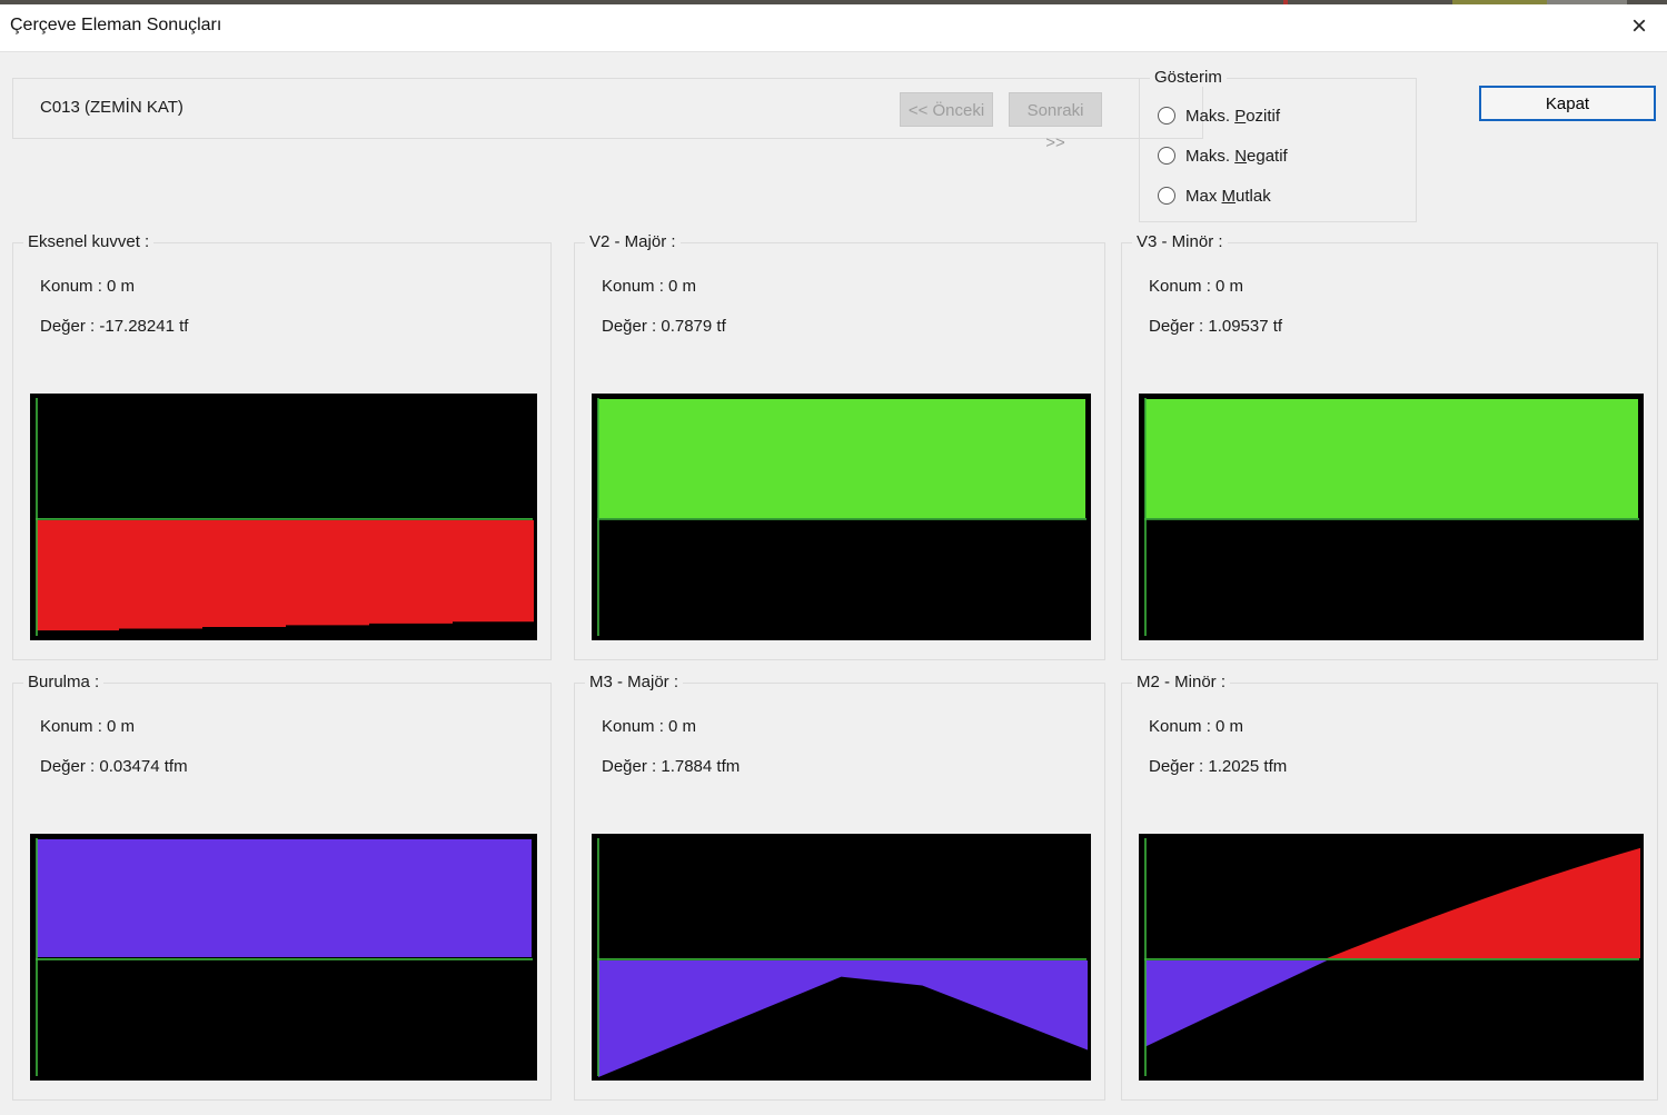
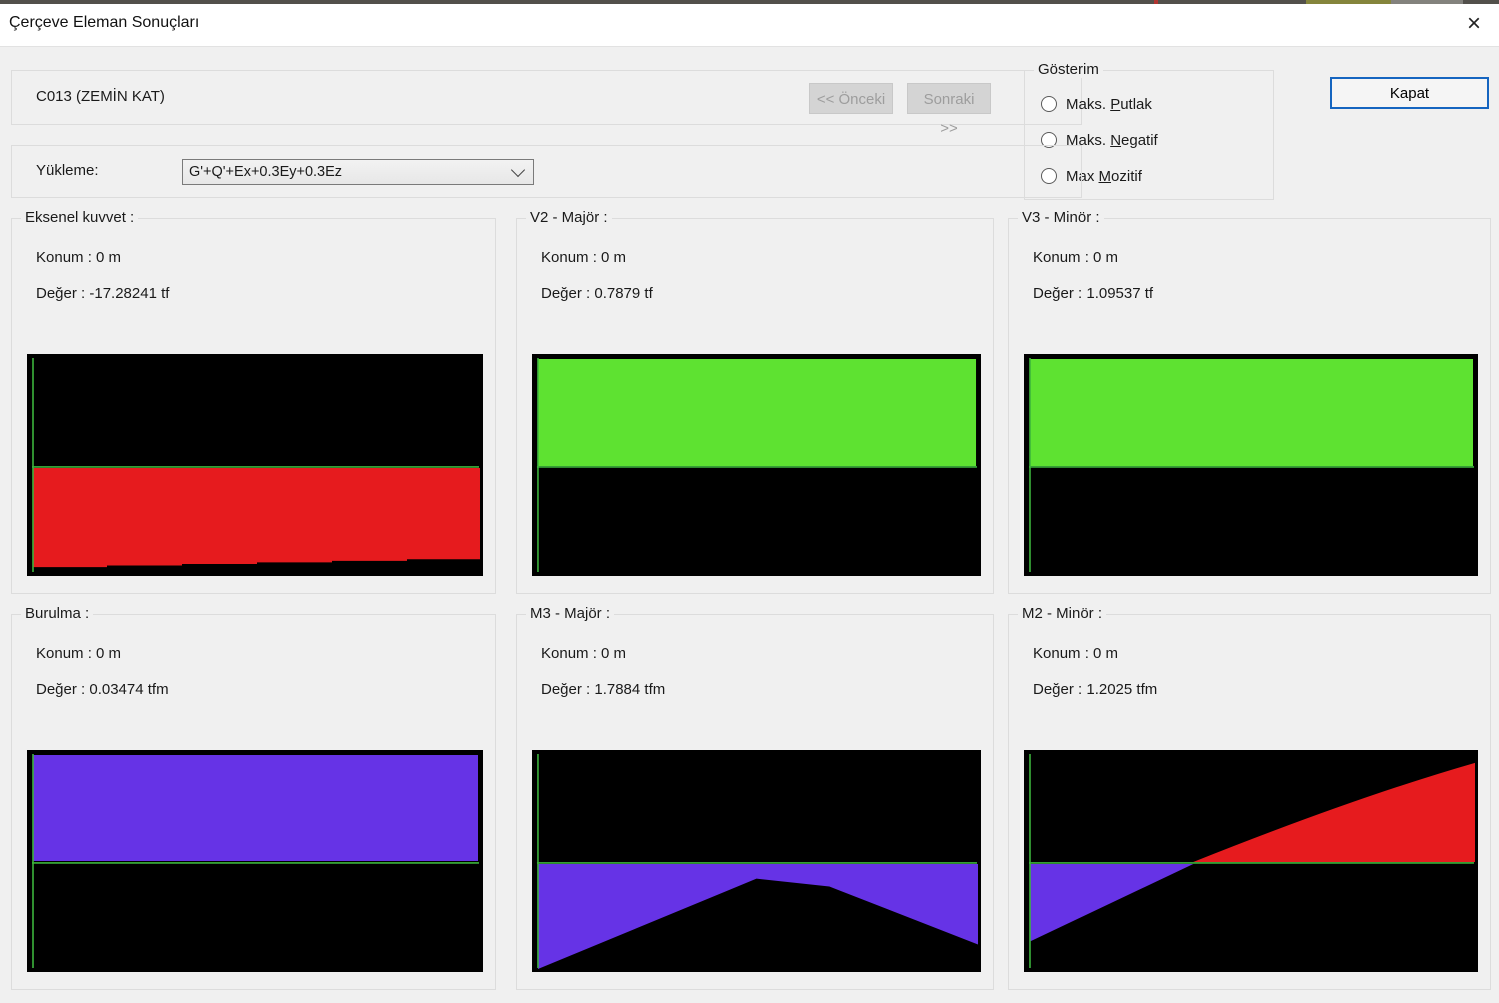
  Çerçeve Eleman Sonuçları
  ×
  C013 (ZEMİN KAT)
  << Önceki
  Sonraki >>
  Gösterim
- Maks. Pozitif
+ Maks. Putlak
  Maks. Negatif
- Max Mutlak
+ Max Mozitif
  Kapat
+ Yükleme:
+ G'+Q'+Ex+0.3Ey+0.3Ez
  Eksenel kuvvet :
  Konum : 0 m
  Değer : -17.28241 tf
  V2 - Majör :
  Konum : 0 m
  Değer : 0.7879 tf
  V3 - Minör :
  Konum : 0 m
  Değer : 1.09537 tf
  Burulma :
  Konum : 0 m
  Değer : 0.03474 tfm
  M3 - Majör :
  Konum : 0 m
  Değer : 1.7884 tfm
  M2 - Minör :
  Konum : 0 m
  Değer : 1.2025 tfm
